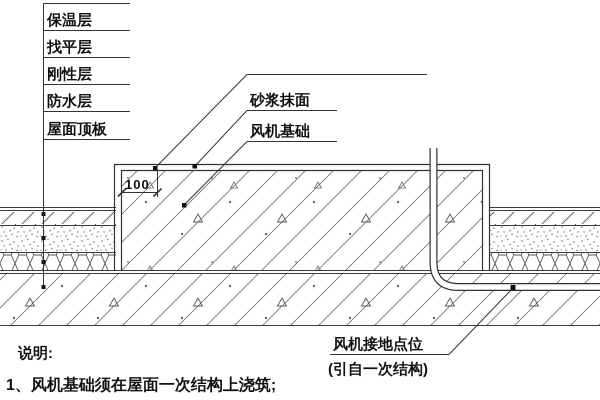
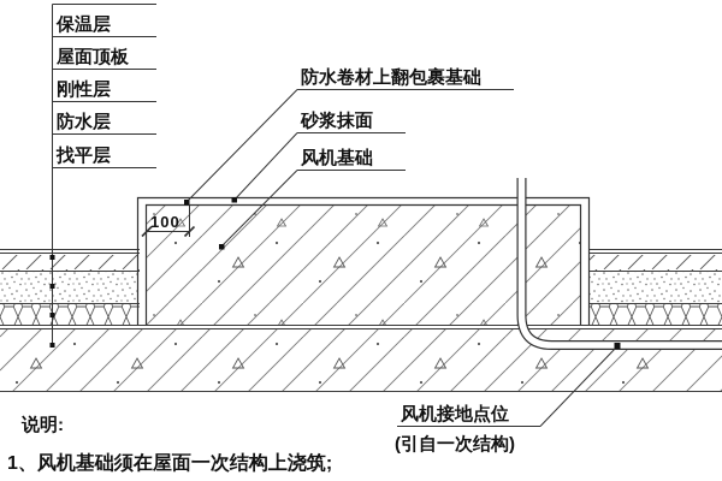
  100
  保温层
- 找平层
+ 屋面顶板
  刚性层
  防水层
- 屋面顶板
+ 找平层
+ 防水卷材上翻包裹基础
  砂浆抹面
  风机基础
  风机接地点位
  (引自一次结构)
  说明:
  1、风机基础须在屋面一次结构上浇筑;
